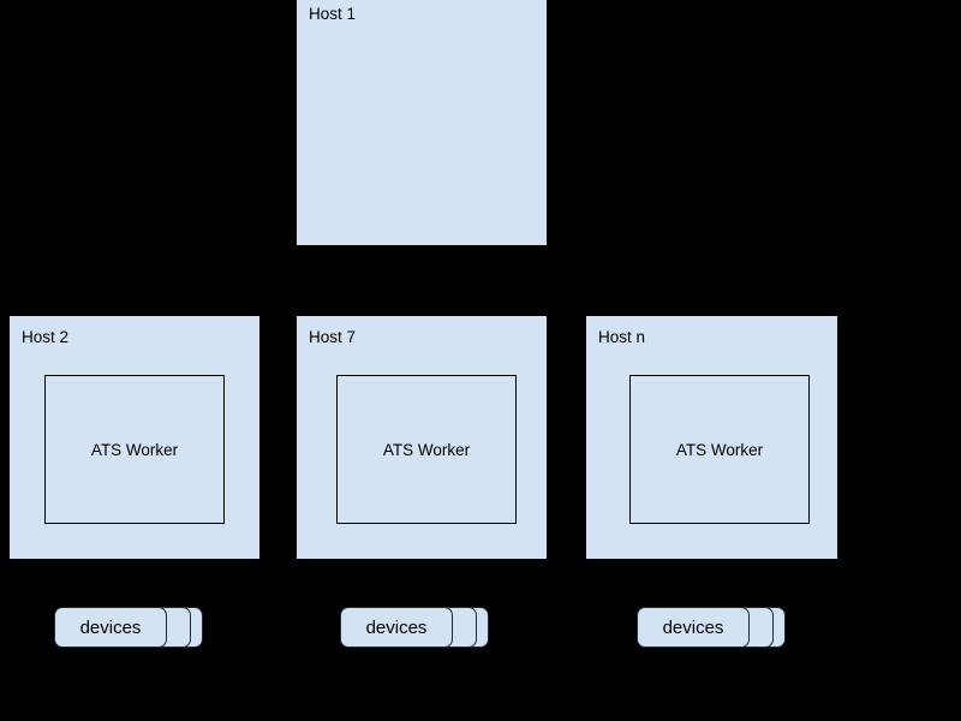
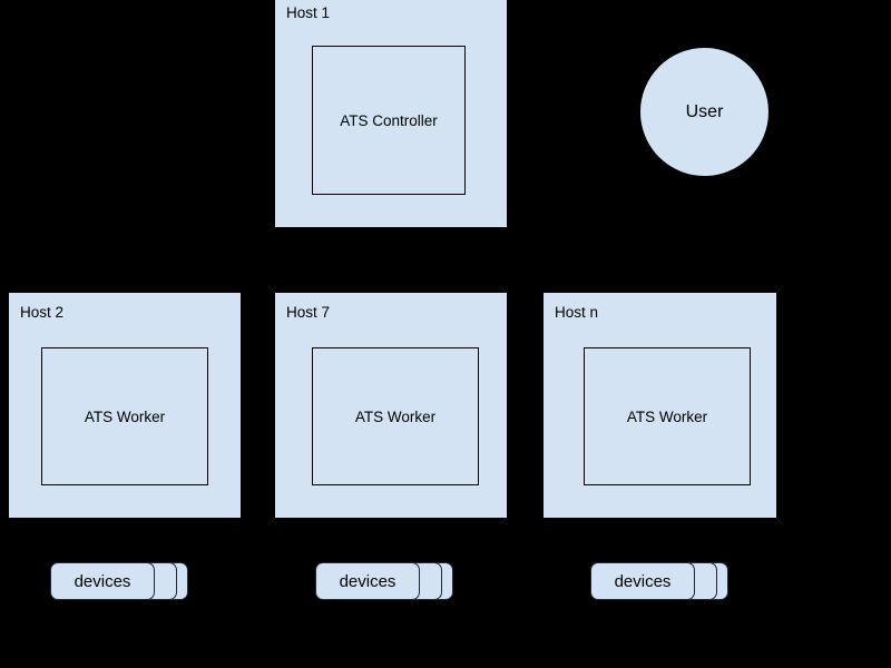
  Host 1
+ ATS Controller
+ User
  Host 2
  ATS Worker
  Host 7
  ATS Worker
  Host n
  ATS Worker
  devices
  devices
  devices
